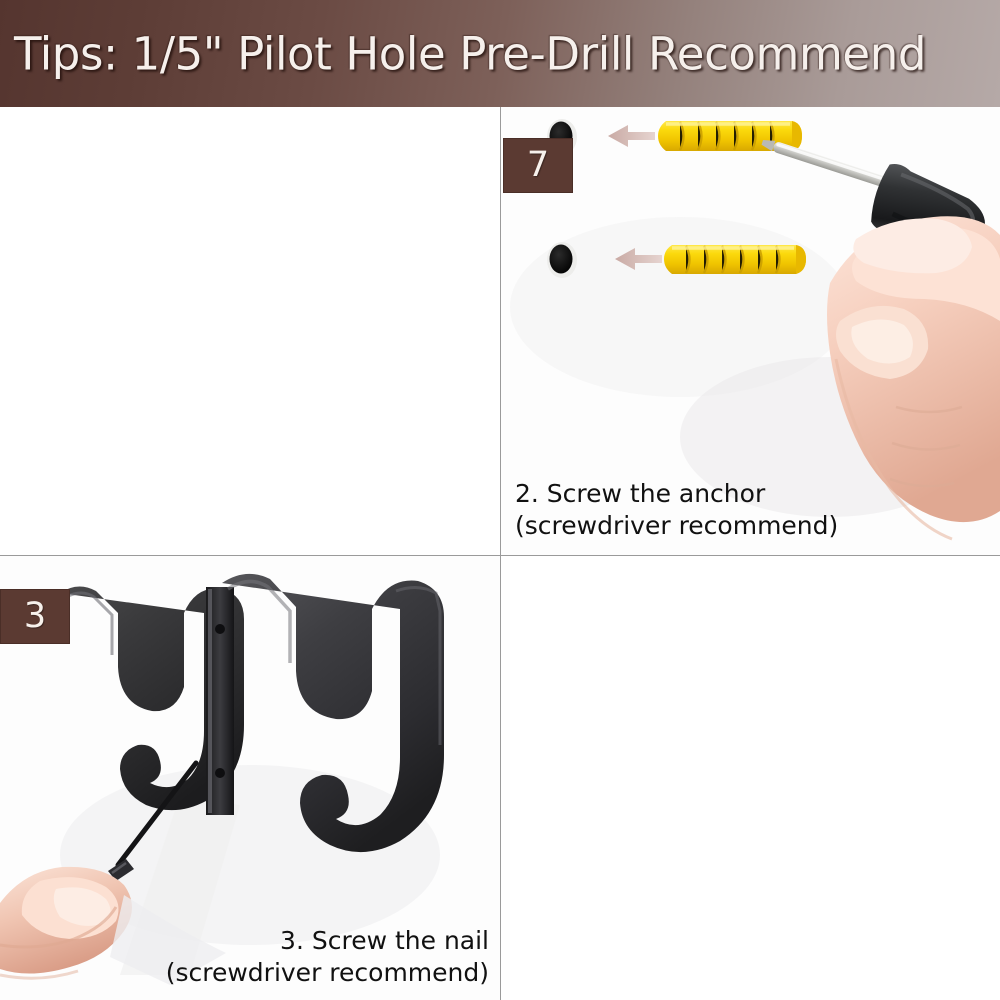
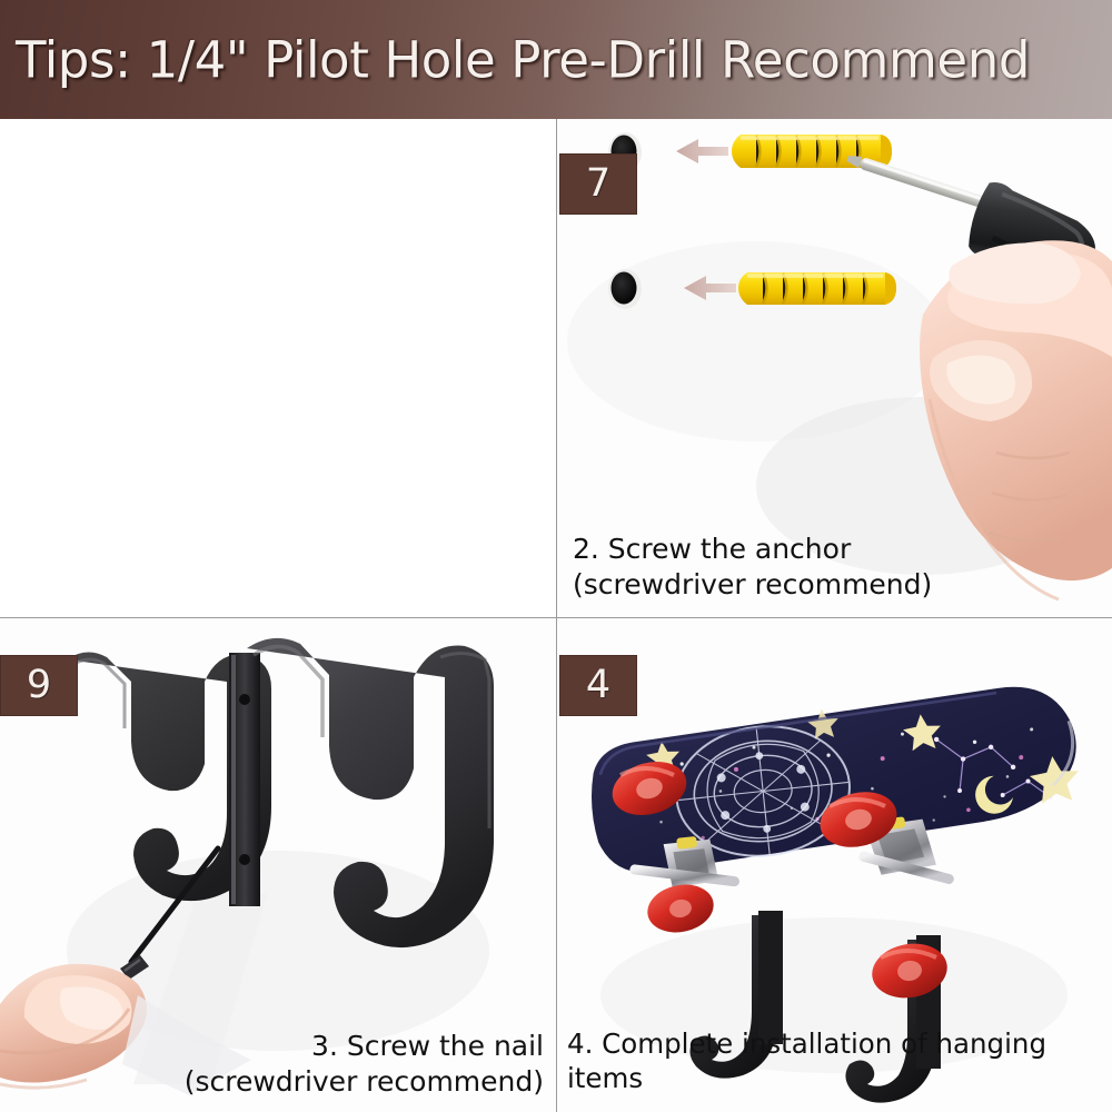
- Tips: 1/5" Pilot Hole Pre-Drill Recommend
+ Tips: 1/4" Pilot Hole Pre-Drill Recommend
  7
  2. Screw the anchor
  (screwdriver recommend)
- 3
+ 9
  3. Screw the nail
  (screwdriver recommend)
+ 4
+ 4. Complete installation of hanging items
